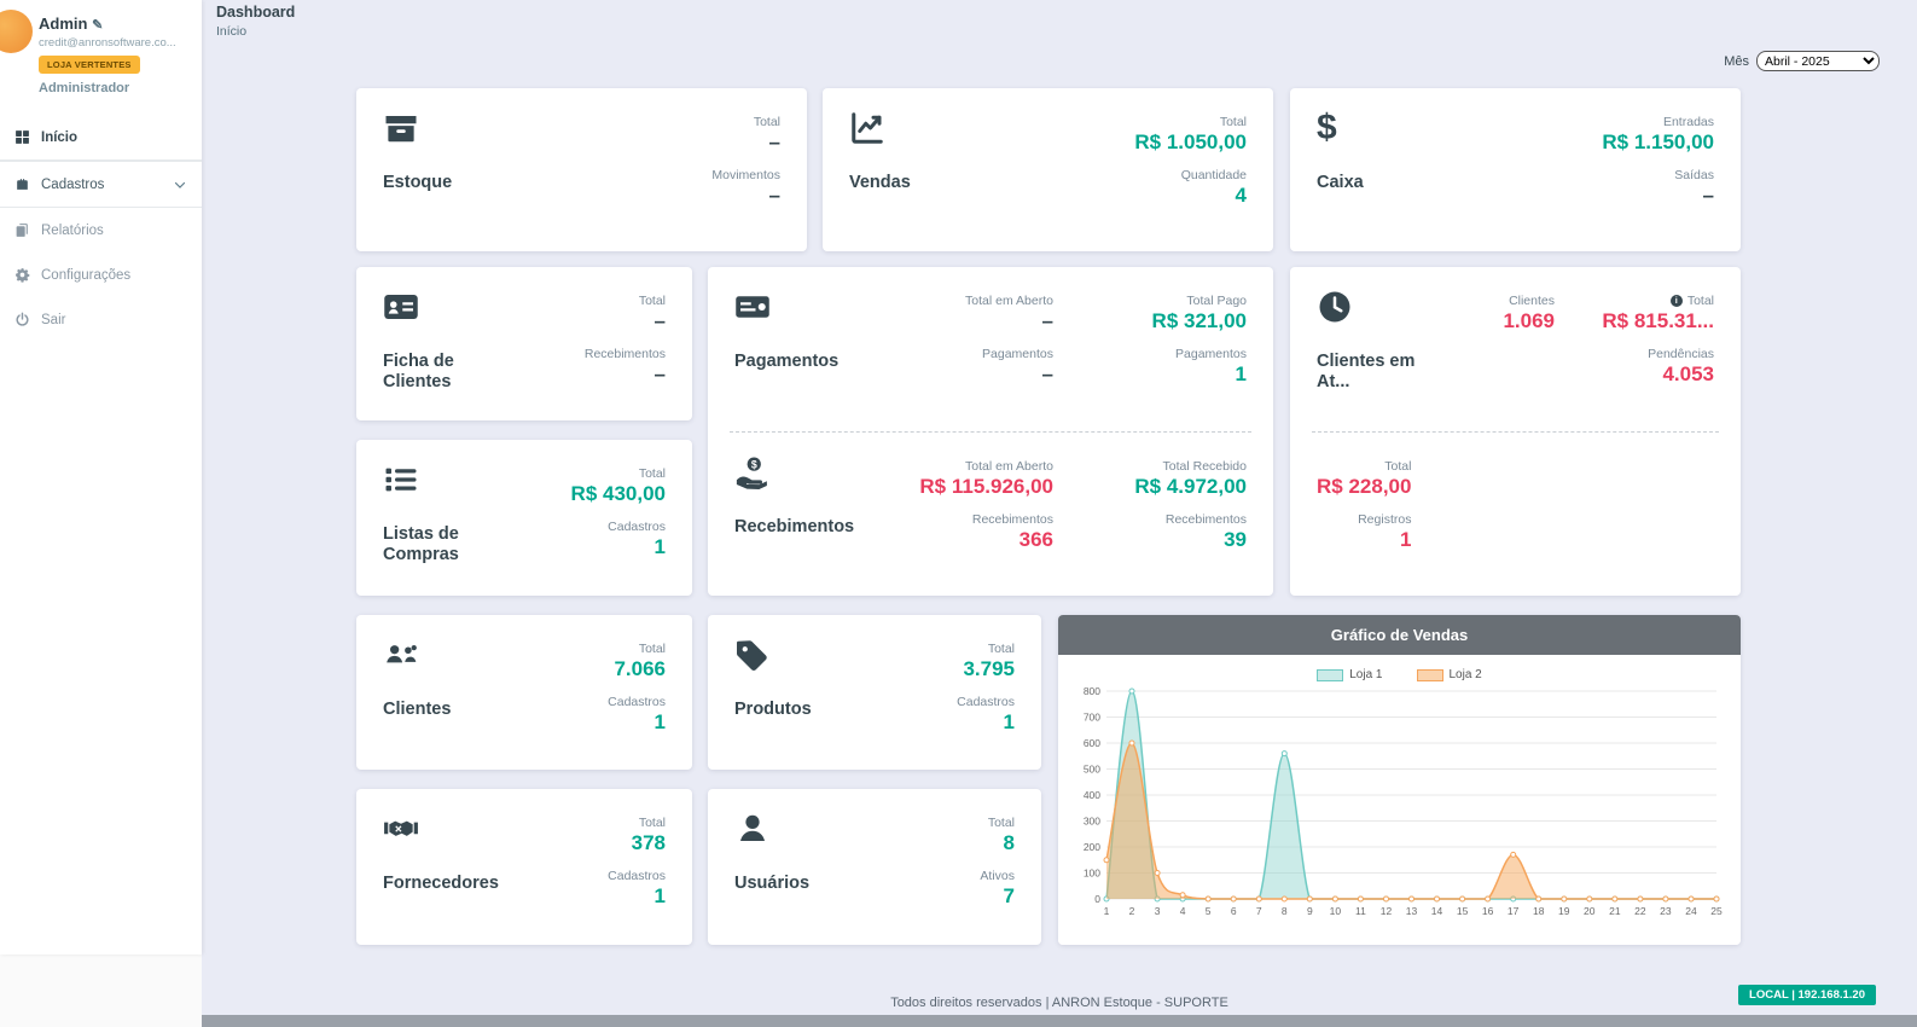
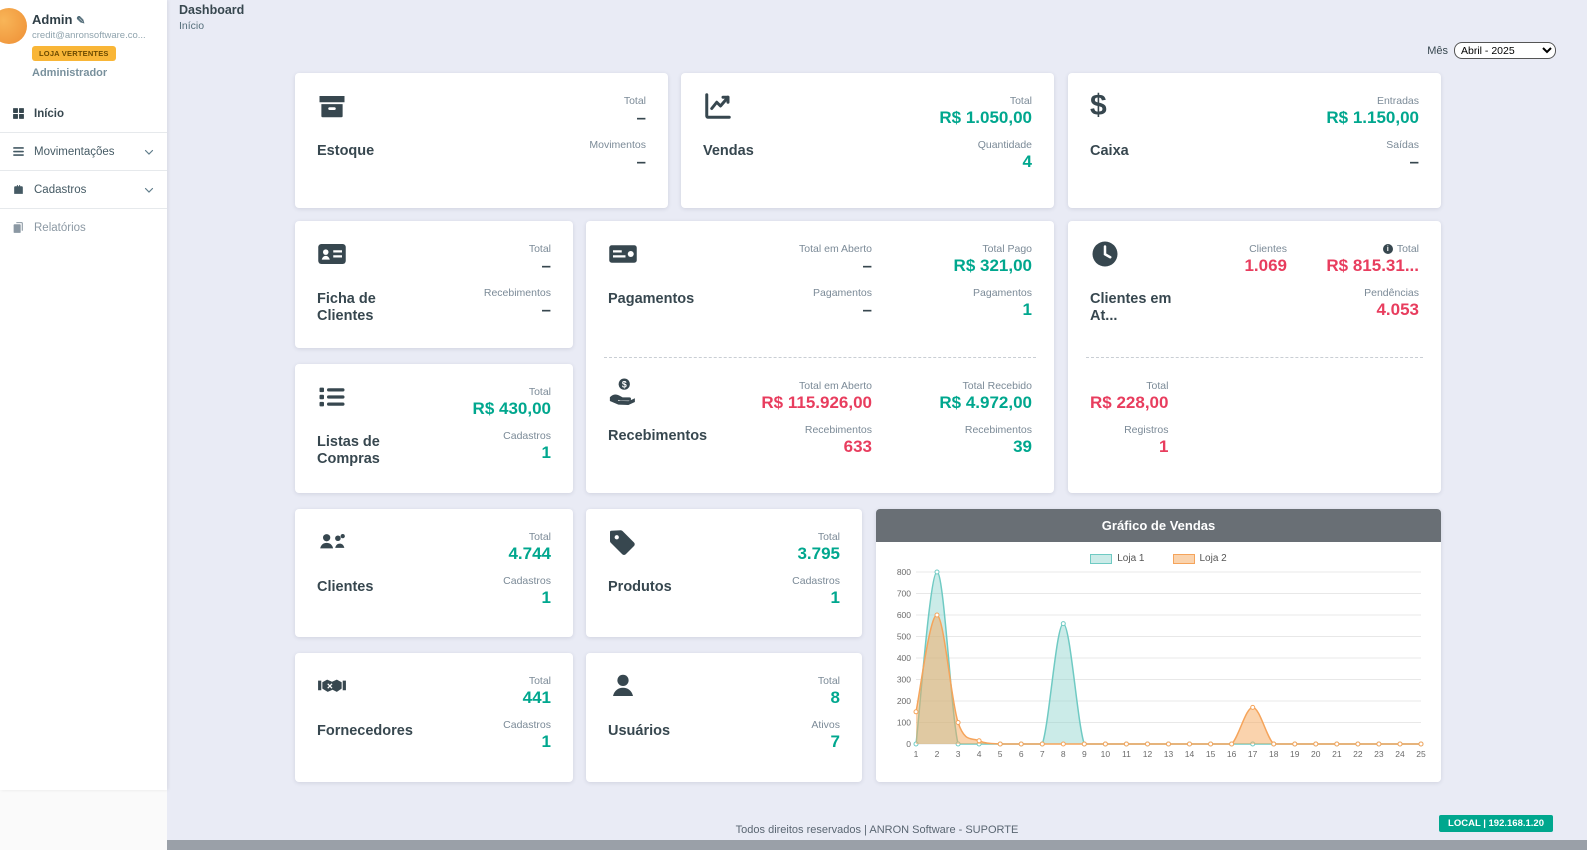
  Admin
  credit@anronsoftware.co...
  LOJA VERTENTES
  Administrador
  Início
+ Movimentações
  Cadastros
  Relatórios
- Configurações
- Sair
  Dashboard
  Início
  Mês
  Abril - 2025
  Estoque
  Total
  –
  Movimentos
  –
  Vendas
  Total
  R$ 1.050,00
  Quantidade
  4
  Caixa
  Entradas
  R$ 1.150,00
  Saídas
  –
  Ficha de Clientes
  Total
  –
  Recebimentos
  –
  Pagamentos
  Total em Aberto
  –
  Pagamentos
  –
  Total Pago
  R$ 321,00
  Pagamentos
  1
  $
  Recebimentos
  Total em Aberto
  R$ 115.926,00
  Recebimentos
- 366
+ 633
  Total Recebido
  R$ 4.972,00
  Recebimentos
  39
  Clientes em At...
  Clientes
  1.069
  Total
  R$ 815.31...
  Pendências
  4.053
  Total
  R$ 228,00
  Registros
  1
  Listas de Compras
  Total
  R$ 430,00
  Cadastros
  1
  Clientes
  Total
- 7.066
+ 4.744
  Cadastros
  1
  Produtos
  Total
  3.795
  Cadastros
  1
  Gráfico de Vendas
  Loja 1
  Loja 2
  0
  100
  200
  300
  400
  500
  600
  700
  800
  1
  2
  3
  4
  5
  6
  7
  8
  9
  10
  11
  12
  13
  14
  15
  16
  17
  18
  19
  20
  21
  22
  23
  24
  25
  Fornecedores
  Total
- 378
+ 441
  Cadastros
  1
  Usuários
  Total
  8
  Ativos
  7
- Todos direitos reservados | ANRON Estoque - SUPORTE
+ Todos direitos reservados | ANRON Software - SUPORTE
  LOCAL | 192.168.1.20
